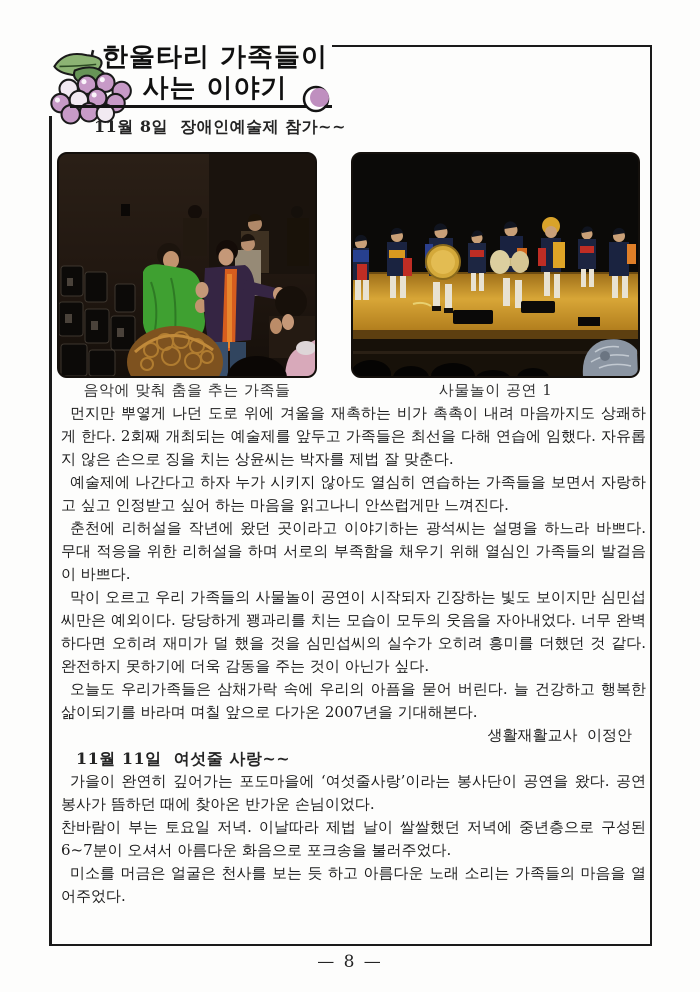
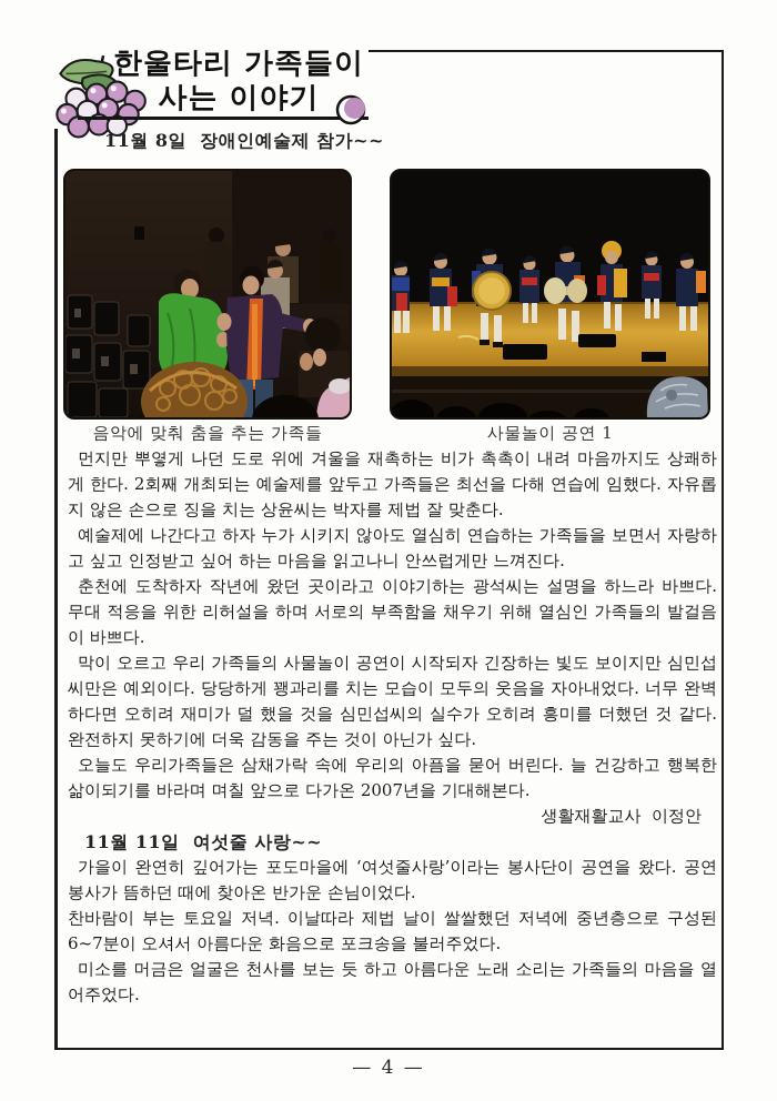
  한울타리 가족들이
  사는 이야기
  11월 8일 장애인예술제 참가~~
  음악에 맞춰 춤을 추는 가족들
  사물놀이 공연 1
  먼지만 뿌옇게 나던 도로 위에 겨울을 재촉하는 비가 촉촉이 내려 마음까지도 상쾌하게 한다. 2회째 개최되는 예술제를 앞두고 가족들은 최선을 다해 연습에 임했다. 자유롭지 않은 손으로 징을 치는 상윤씨는 박자를 제법 잘 맞춘다.
  예술제에 나간다고 하자 누가 시키지 않아도 열심히 연습하는 가족들을 보면서 자랑하고 싶고 인정받고 싶어 하는 마음을 읽고나니 안쓰럽게만 느껴진다.
- 춘천에 리허설을 작년에 왔던 곳이라고 이야기하는 광석씨는 설명을 하느라 바쁘다. 무대 적응을 위한 리허설을 하며 서로의 부족함을 채우기 위해 열심인 가족들의 발걸음이 바쁘다.
+ 춘천에 도착하자 작년에 왔던 곳이라고 이야기하는 광석씨는 설명을 하느라 바쁘다. 무대 적응을 위한 리허설을 하며 서로의 부족함을 채우기 위해 열심인 가족들의 발걸음이 바쁘다.
  막이 오르고 우리 가족들의 사물놀이 공연이 시작되자 긴장하는 빛도 보이지만 심민섭씨만은 예외이다. 당당하게 꽹과리를 치는 모습이 모두의 웃음을 자아내었다. 너무 완벽하다면 오히려 재미가 덜 했을 것을 심민섭씨의 실수가 오히려 흥미를 더했던 것 같다. 완전하지 못하기에 더욱 감동을 주는 것이 아닌가 싶다.
  오늘도 우리가족들은 삼채가락 속에 우리의 아픔을 묻어 버린다. 늘 건강하고 행복한 삶이되기를 바라며 며칠 앞으로 다가온 2007년을 기대해본다.
  생활재활교사 이정안
  11월 11일 여섯줄 사랑~~
  가을이 완연히 깊어가는 포도마을에 ‘여섯줄사랑’이라는 봉사단이 공연을 왔다. 공연봉사가 뜸하던 때에 찾아온 반가운 손님이었다.
  찬바람이 부는 토요일 저녁. 이날따라 제법 날이 쌀쌀했던 저녁에 중년층으로 구성된 6~7분이 오셔서 아름다운 화음으로 포크송을 불러주었다.
  미소를 머금은 얼굴은 천사를 보는 듯 하고 아름다운 노래 소리는 가족들의 마음을 열어주었다.
- — 8 —
+ — 4 —
